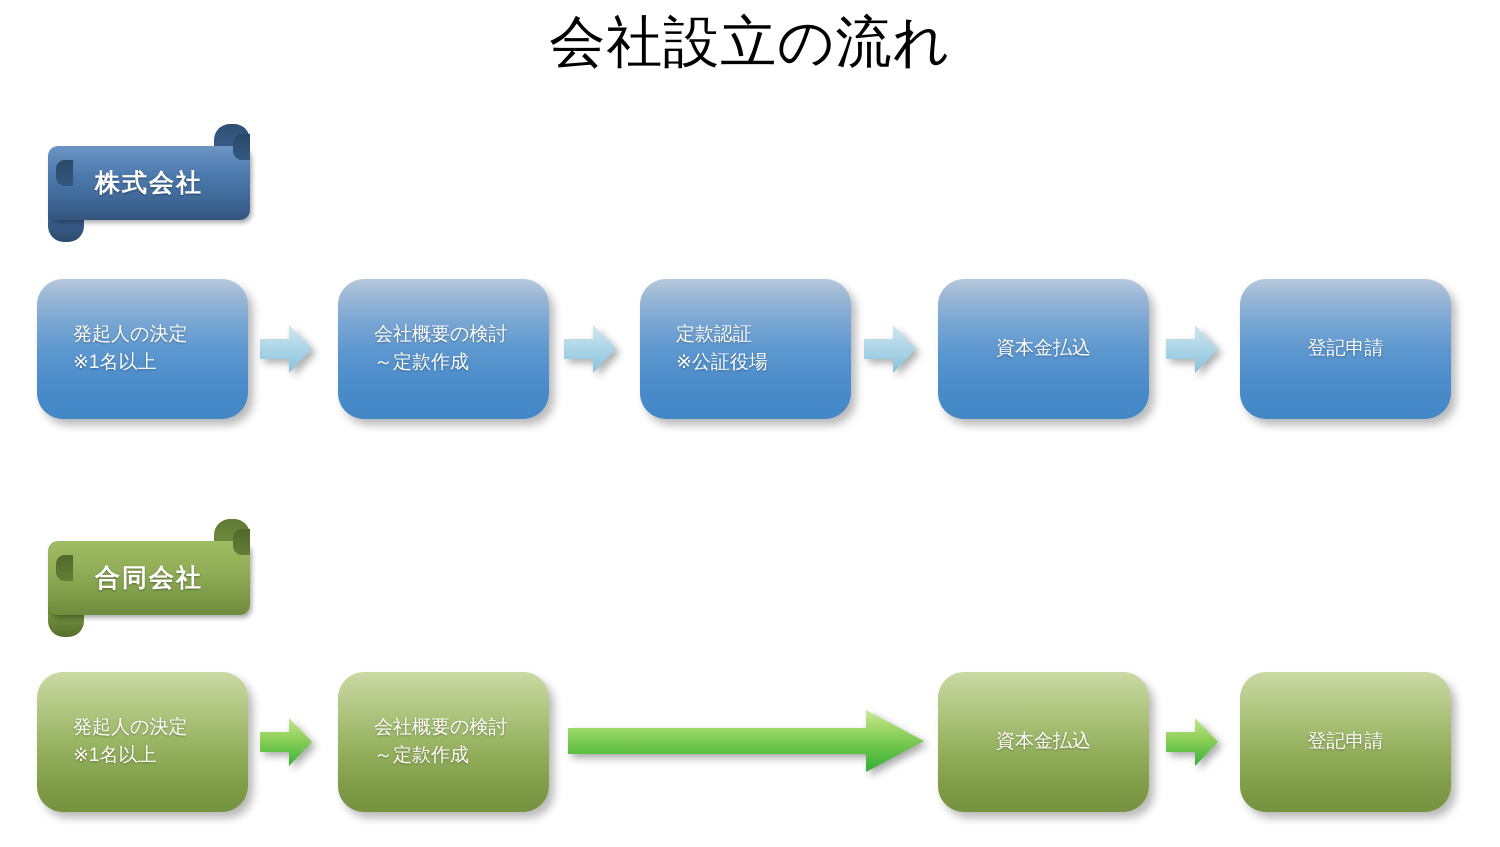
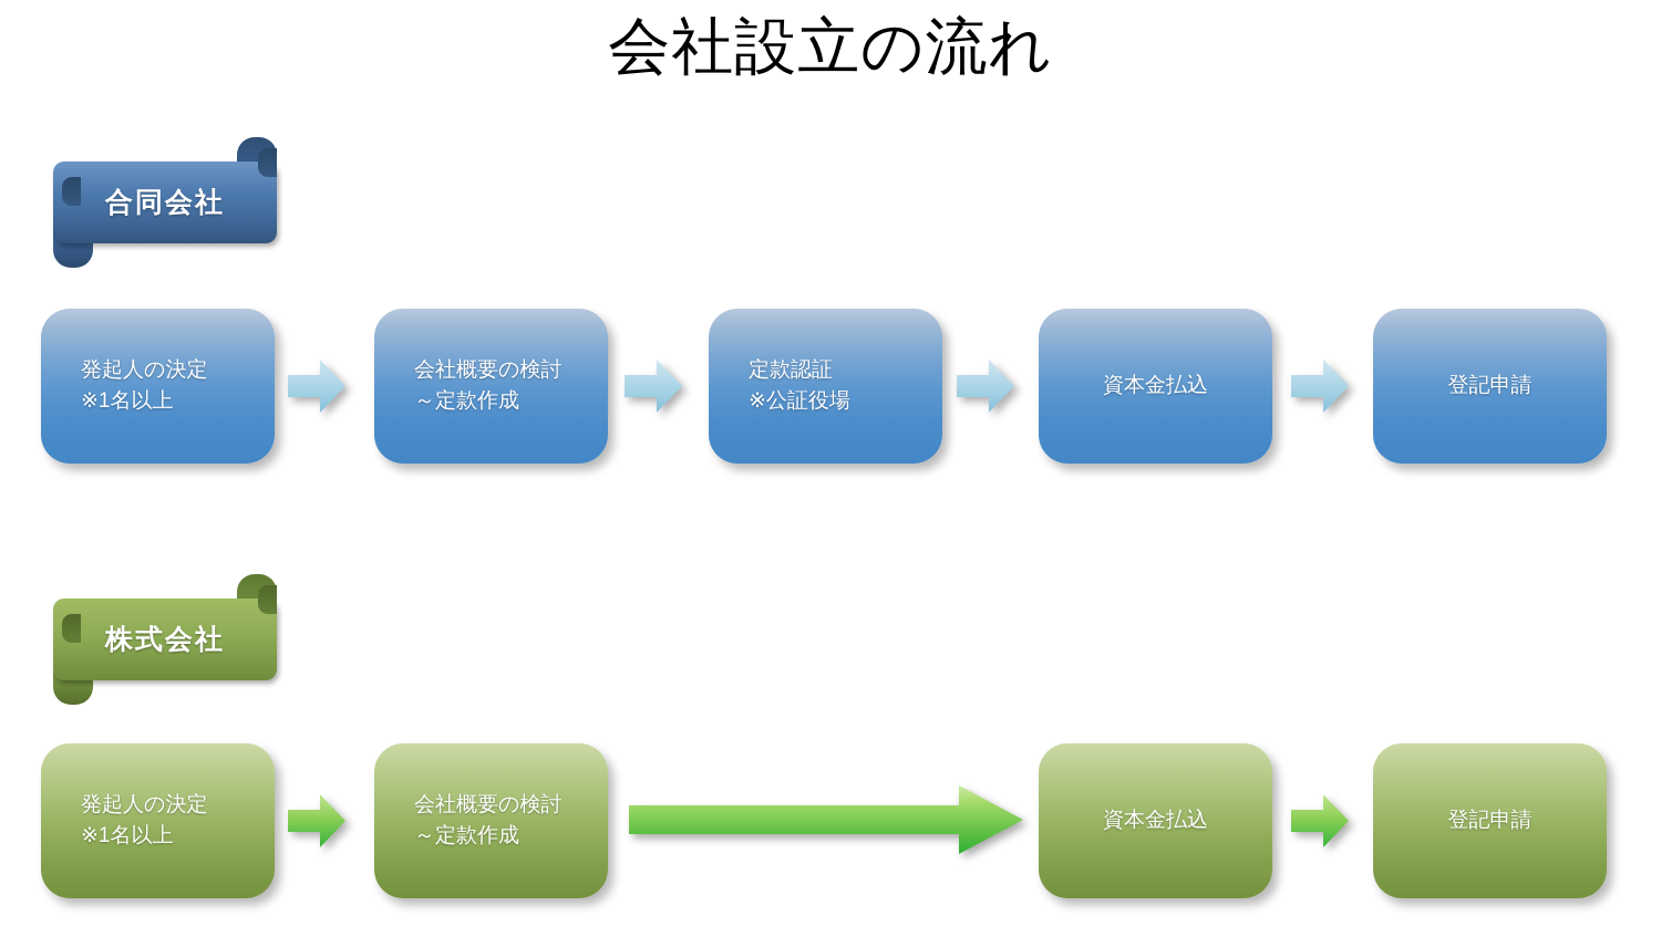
  会社設立の流れ
- 株式会社
+ 合同会社
  発起人の決定
  ※1名以上
  会社概要の検討
  ～定款作成
  定款認証
  ※公証役場
  資本金払込
  登記申請
- 合同会社
+ 株式会社
  発起人の決定
  ※1名以上
  会社概要の検討
  ～定款作成
  資本金払込
  登記申請
